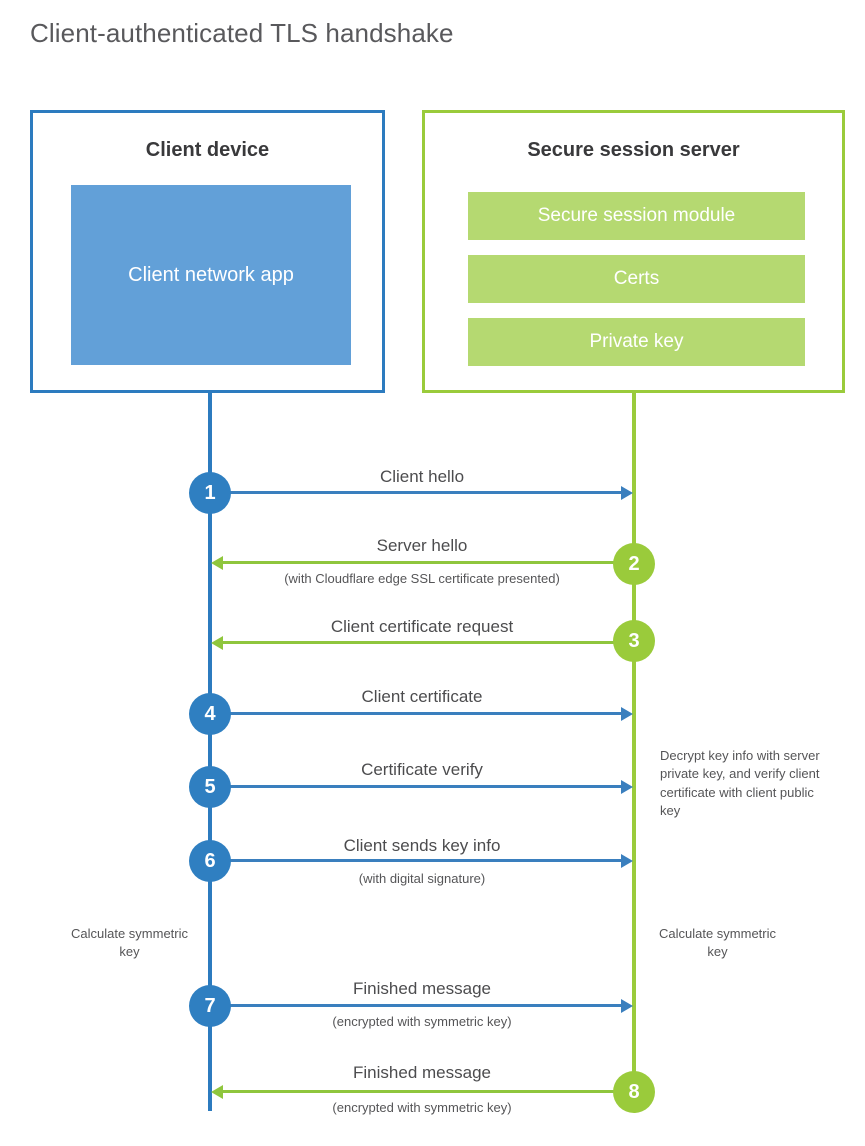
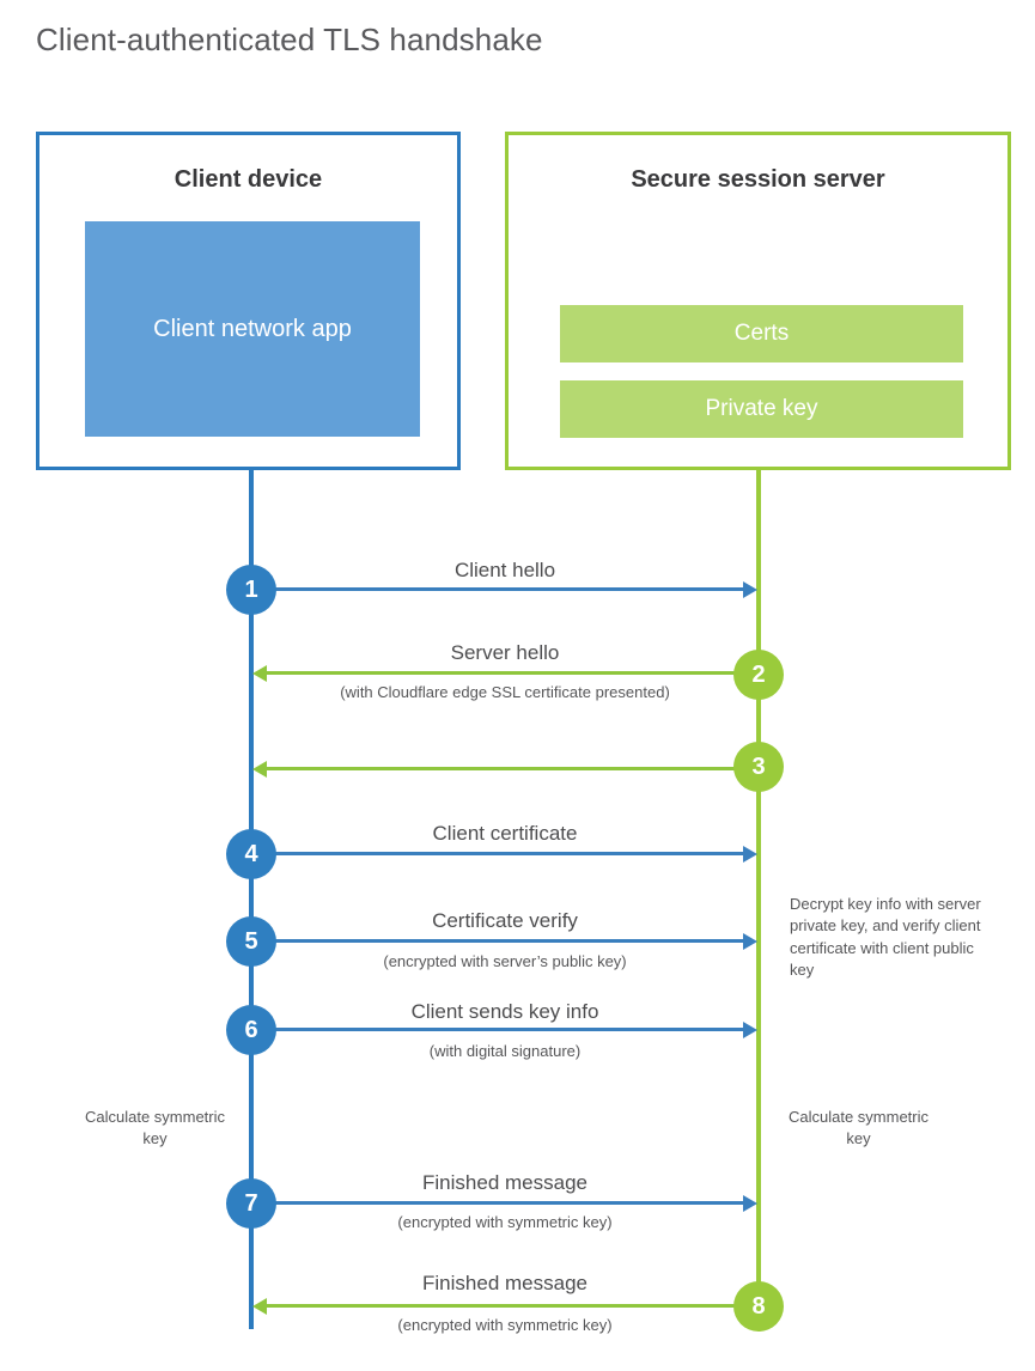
  Client-authenticated TLS handshake
  Client device
  Client network app
  Secure session server
- Secure session module
  Certs
  Private key
  Client hello
  1
  Server hello
  (with Cloudflare edge SSL certificate presented)
  2
- Client certificate request
  3
  Client certificate
  4
  Certificate verify
+ (encrypted with server’s public key)
  5
  Decrypt key info with server private key, and verify client certificate with client public key
  Client sends key info
  (with digital signature)
  6
  Calculate symmetric key
  Calculate symmetric key
  Finished message
  (encrypted with symmetric key)
  7
  Finished message
  (encrypted with symmetric key)
  8
